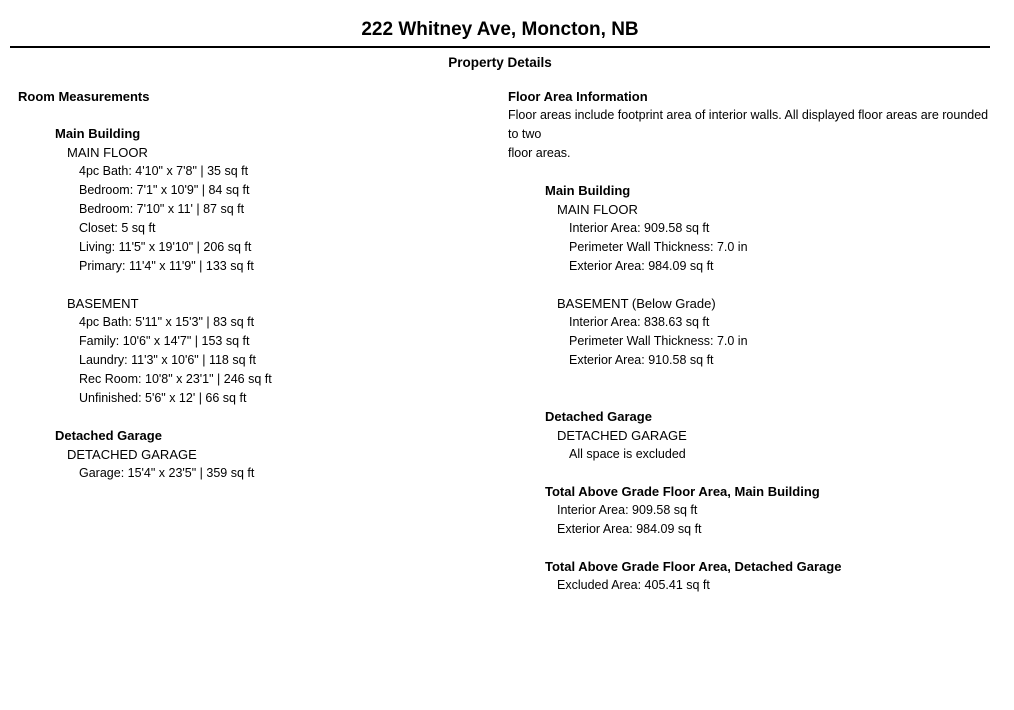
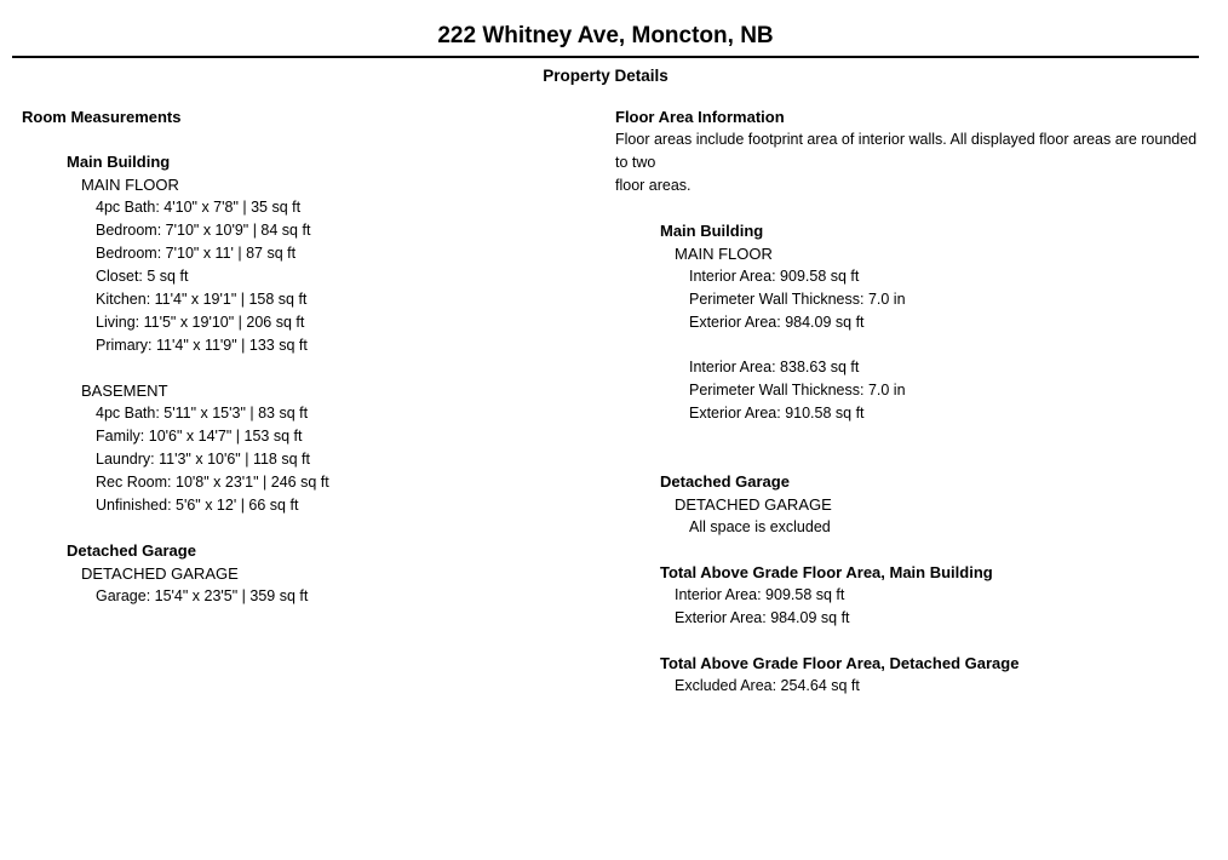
  222 Whitney Ave, Moncton, NB
  Property Details
  Room Measurements
  Main Building
  MAIN FLOOR
  4pc Bath: 4'10" x 7'8" | 35 sq ft
- Bedroom: 7'1" x 10'9" | 84 sq ft
+ Bedroom: 7'10" x 10'9" | 84 sq ft
  Bedroom: 7'10" x 11' | 87 sq ft
  Closet: 5 sq ft
+ Kitchen: 11'4" x 19'1" | 158 sq ft
  Living: 11'5" x 19'10" | 206 sq ft
  Primary: 11'4" x 11'9" | 133 sq ft
  BASEMENT
  4pc Bath: 5'11" x 15'3" | 83 sq ft
  Family: 10'6" x 14'7" | 153 sq ft
  Laundry: 11'3" x 10'6" | 118 sq ft
  Rec Room: 10'8" x 23'1" | 246 sq ft
  Unfinished: 5'6" x 12' | 66 sq ft
  Detached Garage
  DETACHED GARAGE
  Garage: 15'4" x 23'5" | 359 sq ft
  Floor Area Information
  Floor areas include footprint area of interior walls. All displayed floor areas are rounded to two
  floor areas.
  Main Building
  MAIN FLOOR
  Interior Area: 909.58 sq ft
  Perimeter Wall Thickness: 7.0 in
  Exterior Area: 984.09 sq ft
- BASEMENT (Below Grade)
  Interior Area: 838.63 sq ft
  Perimeter Wall Thickness: 7.0 in
  Exterior Area: 910.58 sq ft
  Detached Garage
  DETACHED GARAGE
  All space is excluded
  Total Above Grade Floor Area, Main Building
  Interior Area: 909.58 sq ft
  Exterior Area: 984.09 sq ft
  Total Above Grade Floor Area, Detached Garage
- Excluded Area: 405.41 sq ft
+ Excluded Area: 254.64 sq ft
